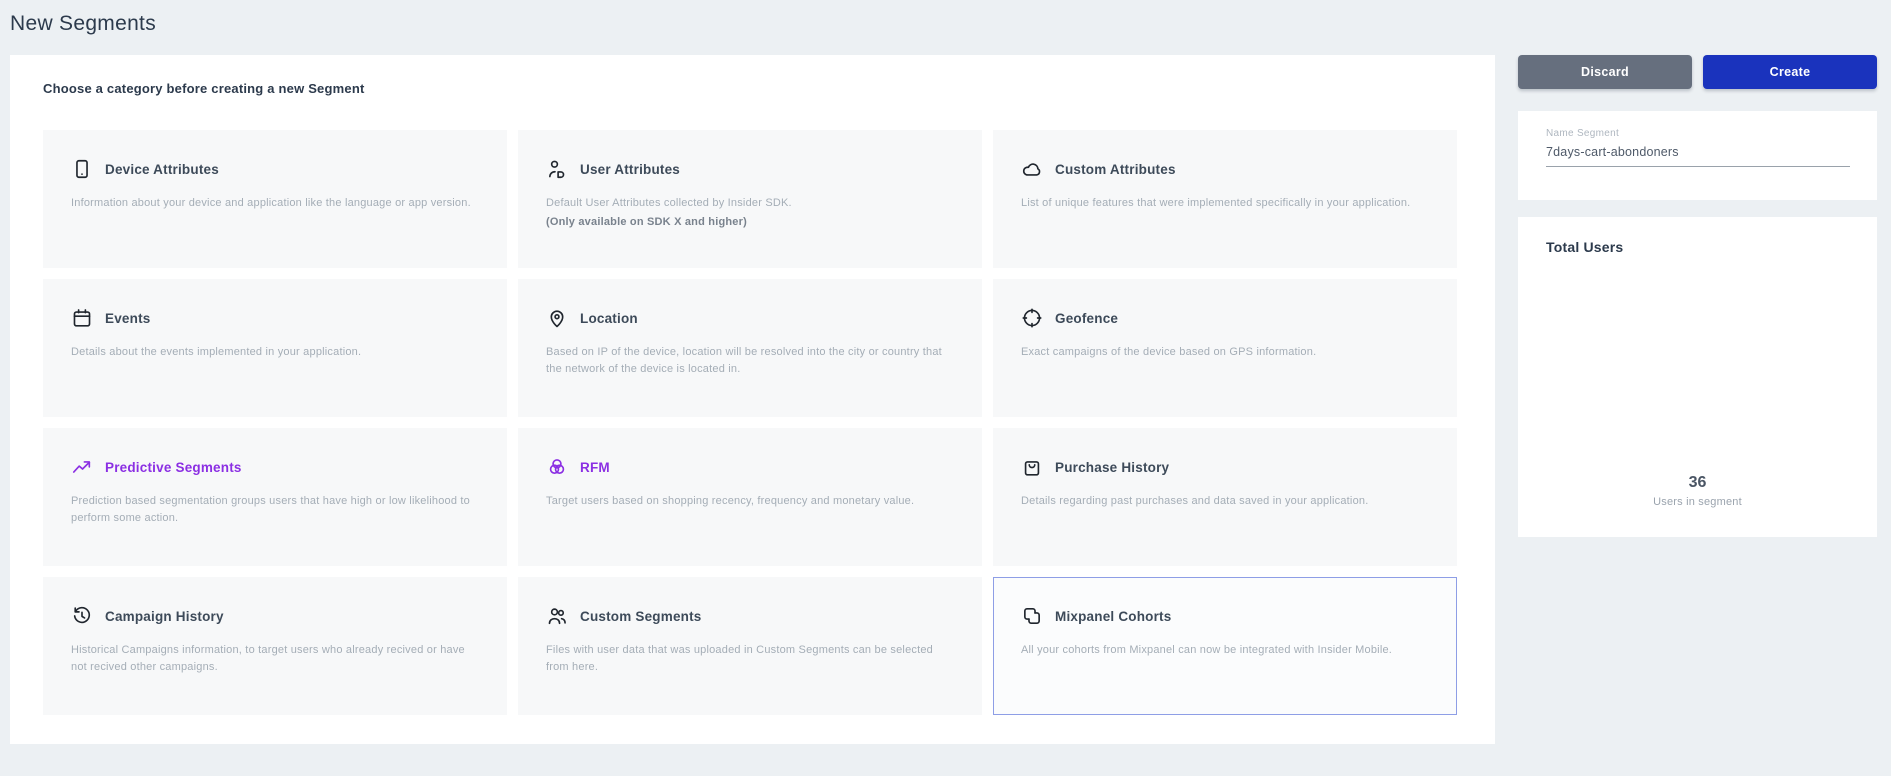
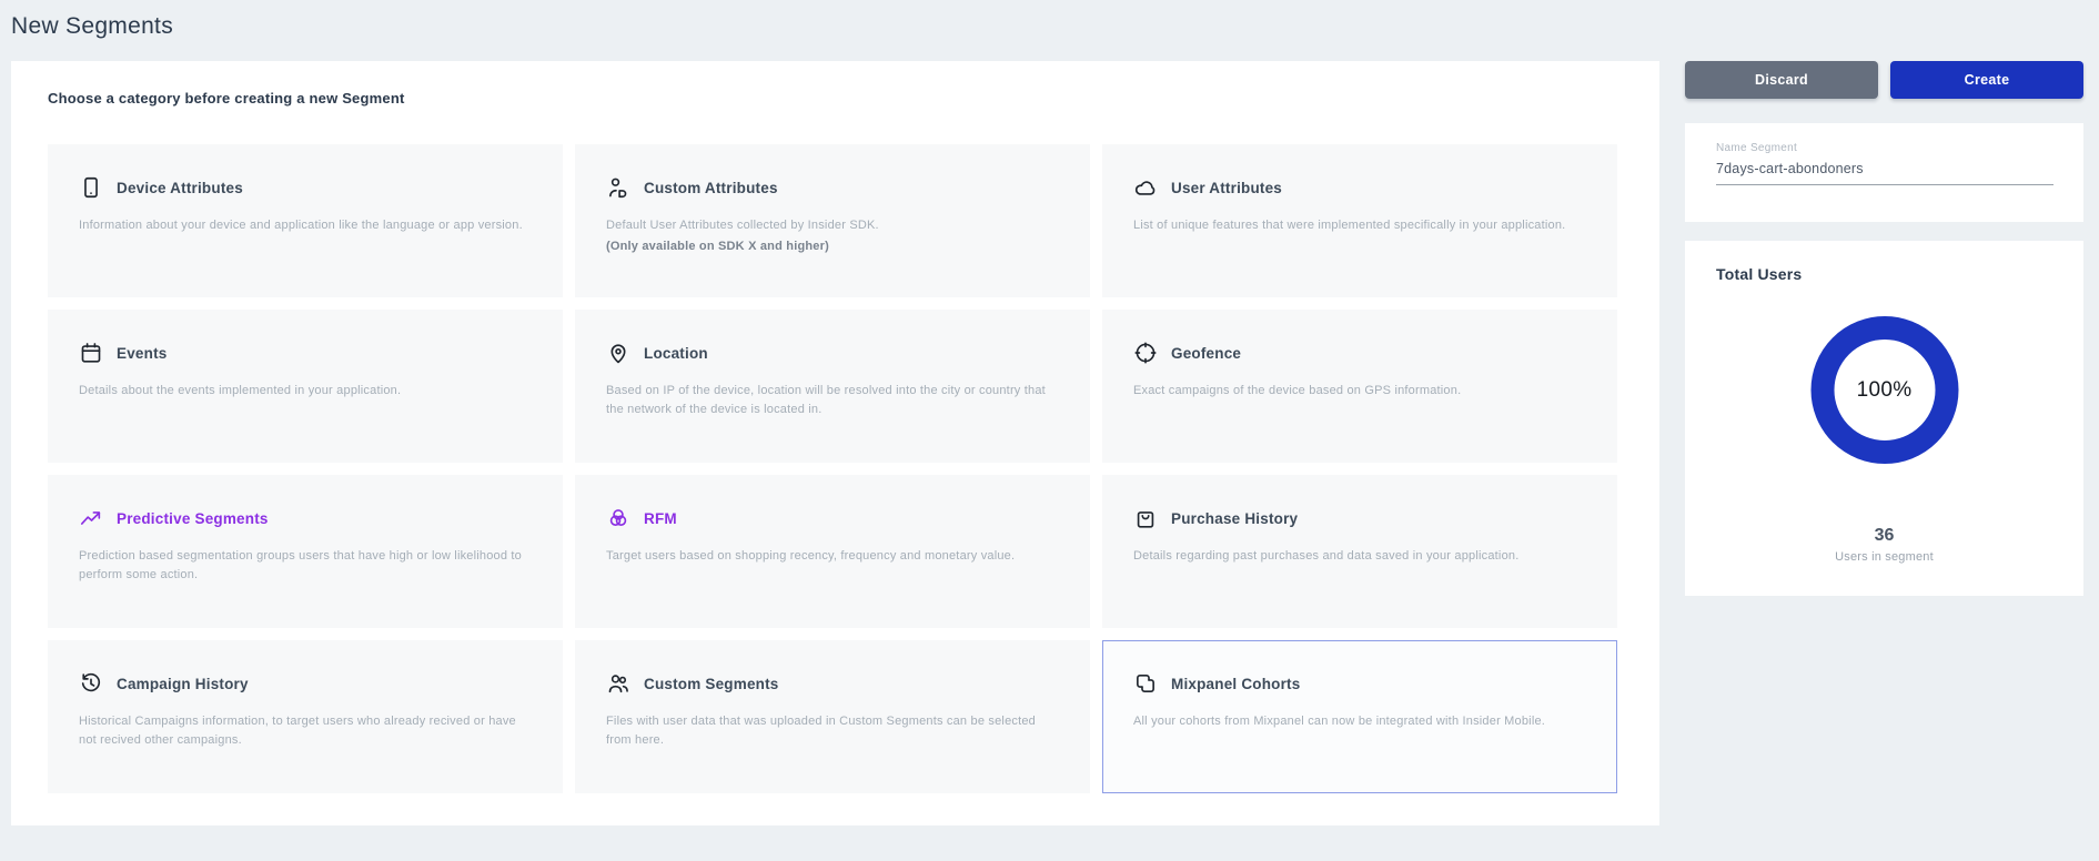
  New Segments
  Choose a category before creating a new Segment
  Device Attributes
  Information about your device and application like the language or app version.
- User Attributes
+ Custom Attributes
  Default User Attributes collected by Insider SDK.
  (Only available on SDK X and higher)
- Custom Attributes
+ User Attributes
  List of unique features that were implemented specifically in your application.
  Events
  Details about the events implemented in your application.
  Location
  Based on IP of the device, location will be resolved into the city or country that the network of the device is located in.
  Geofence
  Exact campaigns of the device based on GPS information.
  Predictive Segments
  Prediction based segmentation groups users that have high or low likelihood to perform some action.
  RFM
  Target users based on shopping recency, frequency and monetary value.
  Purchase History
  Details regarding past purchases and data saved in your application.
  Campaign History
  Historical Campaigns information, to target users who already recived or have not recived other campaigns.
  Custom Segments
  Files with user data that was uploaded in Custom Segments can be selected from here.
  Mixpanel Cohorts
  All your cohorts from Mixpanel can now be integrated with Insider Mobile.
  Discard
  Create
  Name Segment
  7days-cart-abondoners
  Total Users
+ 100%
  36
  Users in segment
